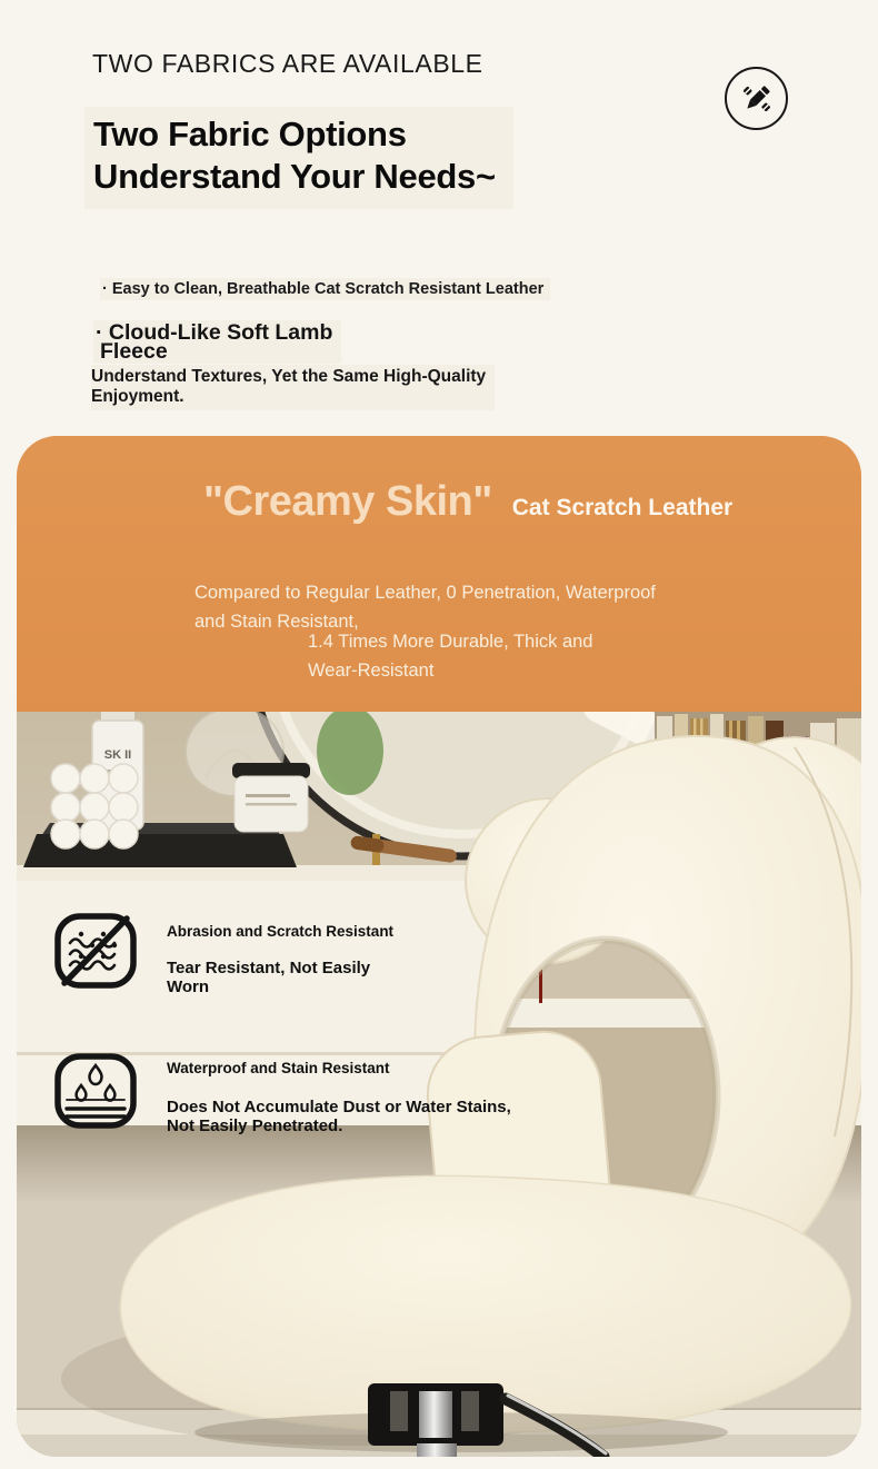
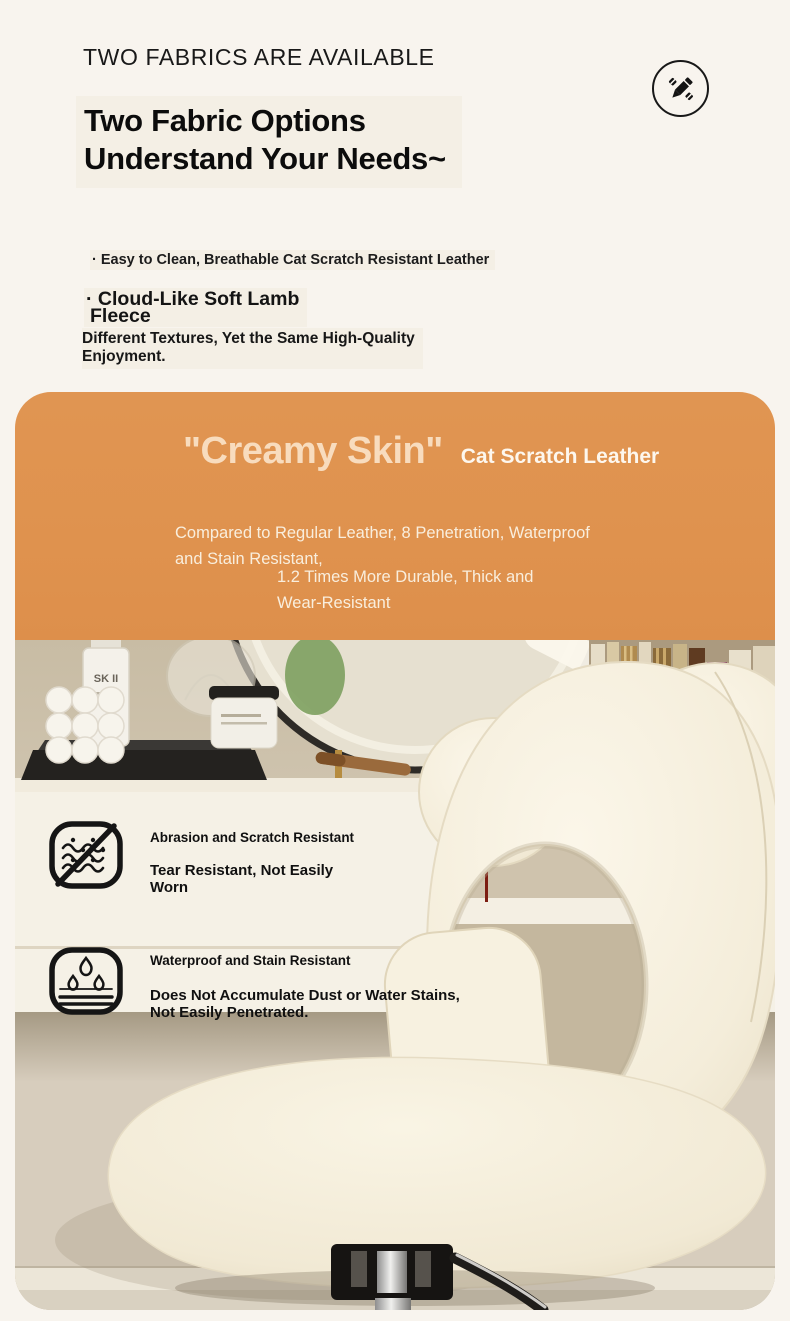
  TWO FABRICS ARE AVAILABLE
  Two Fabric Options
  Understand Your Needs~
  · Easy to Clean, Breathable Cat Scratch Resistant Leather
  · Cloud-Like Soft Lamb
  Fleece
- Understand Textures, Yet the Same High-Quality
+ Different Textures, Yet the Same High-Quality
  Enjoyment.
  "Creamy Skin"
  Cat Scratch Leather
- Compared to Regular Leather, 0 Penetration, Waterproof
+ Compared to Regular Leather, 8 Penetration, Waterproof
  and Stain Resistant,
- 1.4 Times More Durable, Thick and
+ 1.2 Times More Durable, Thick and
  Wear-Resistant
  SK II
  Abrasion and Scratch Resistant
  Tear Resistant, Not Easily
  Worn
  Waterproof and Stain Resistant
  Does Not Accumulate Dust or Water Stains,
  Not Easily Penetrated.
